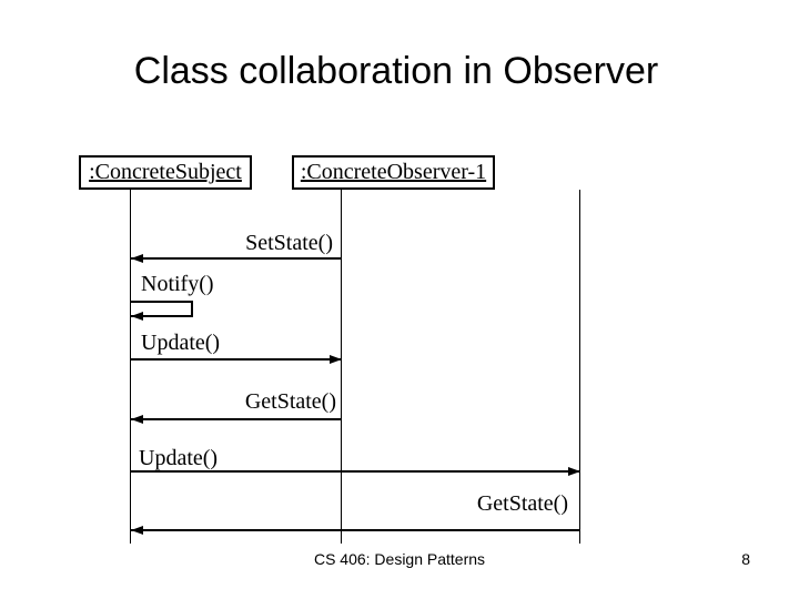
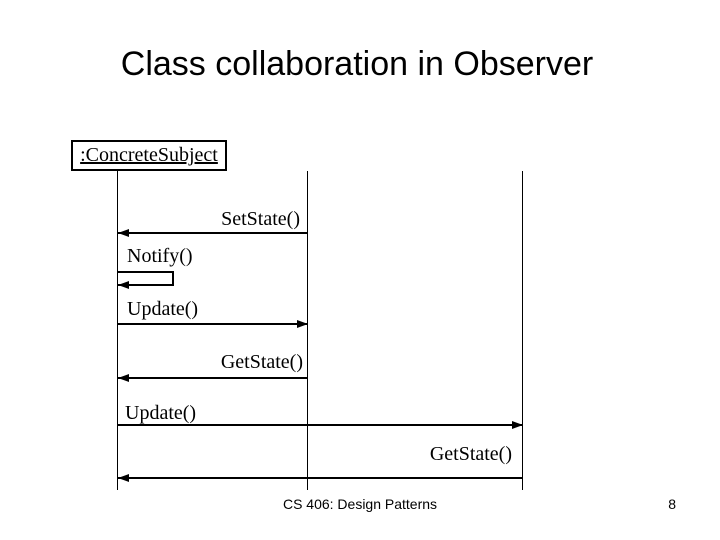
  Class collaboration in Observer
  :ConcreteSubject
- :ConcreteObserver-1
  SetState()
  Notify()
  Update()
  GetState()
  Update()
  GetState()
  CS 406: Design Patterns
  8
